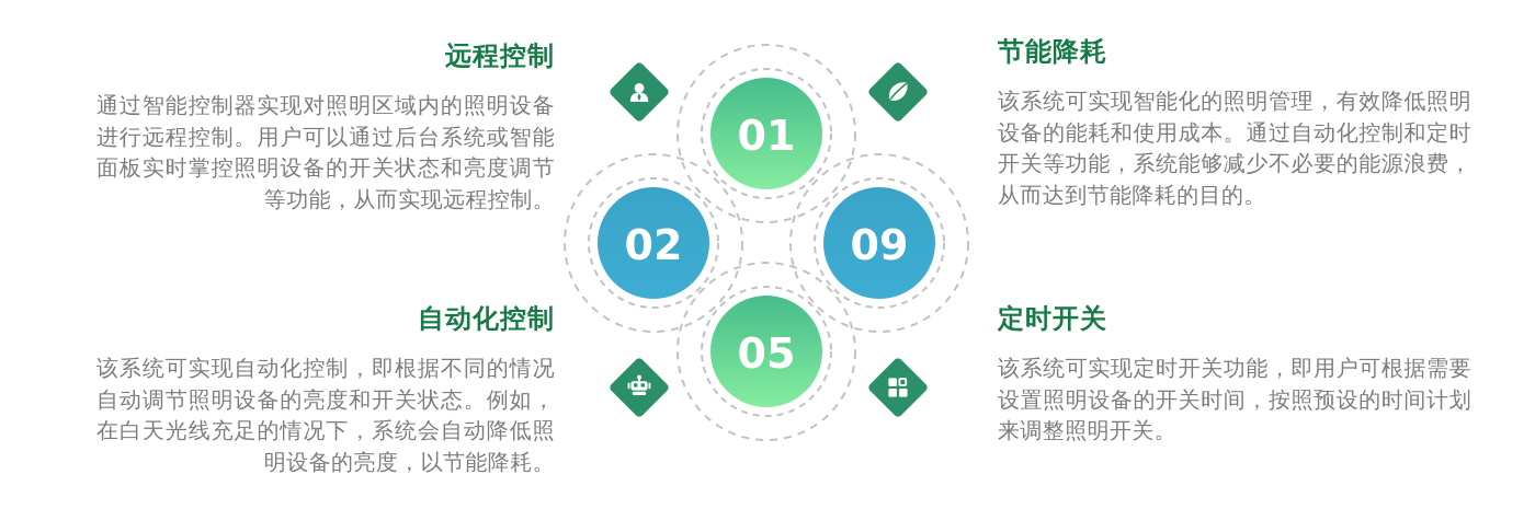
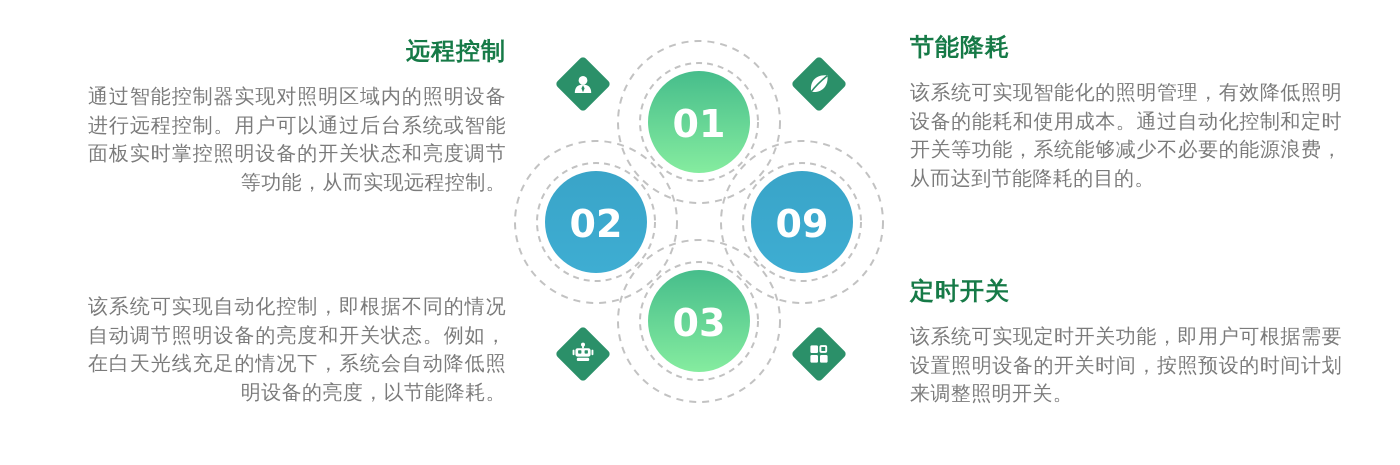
  远程控制
  通过智能控制器实现对照明区域内的照明设备进行远程控制。用户可以通过后台系统或智能面板实时掌控照明设备的开关状态和亮度调节等功能，从而实现远程控制。
- 自动化控制
  该系统可实现自动化控制，即根据不同的情况自动调节照明设备的亮度和开关状态。例如，在白天光线充足的情况下，系统会自动降低照明设备的亮度，以节能降耗。
  节能降耗
  该系统可实现智能化的照明管理，有效降低照明设备的能耗和使用成本。通过自动化控制和定时开关等功能，系统能够减少不必要的能源浪费，从而达到节能降耗的目的。
  定时开关
  该系统可实现定时开关功能，即用户可根据需要设置照明设备的开关时间，按照预设的时间计划来调整照明开关。
  01
  02
  09
- 05
+ 03
